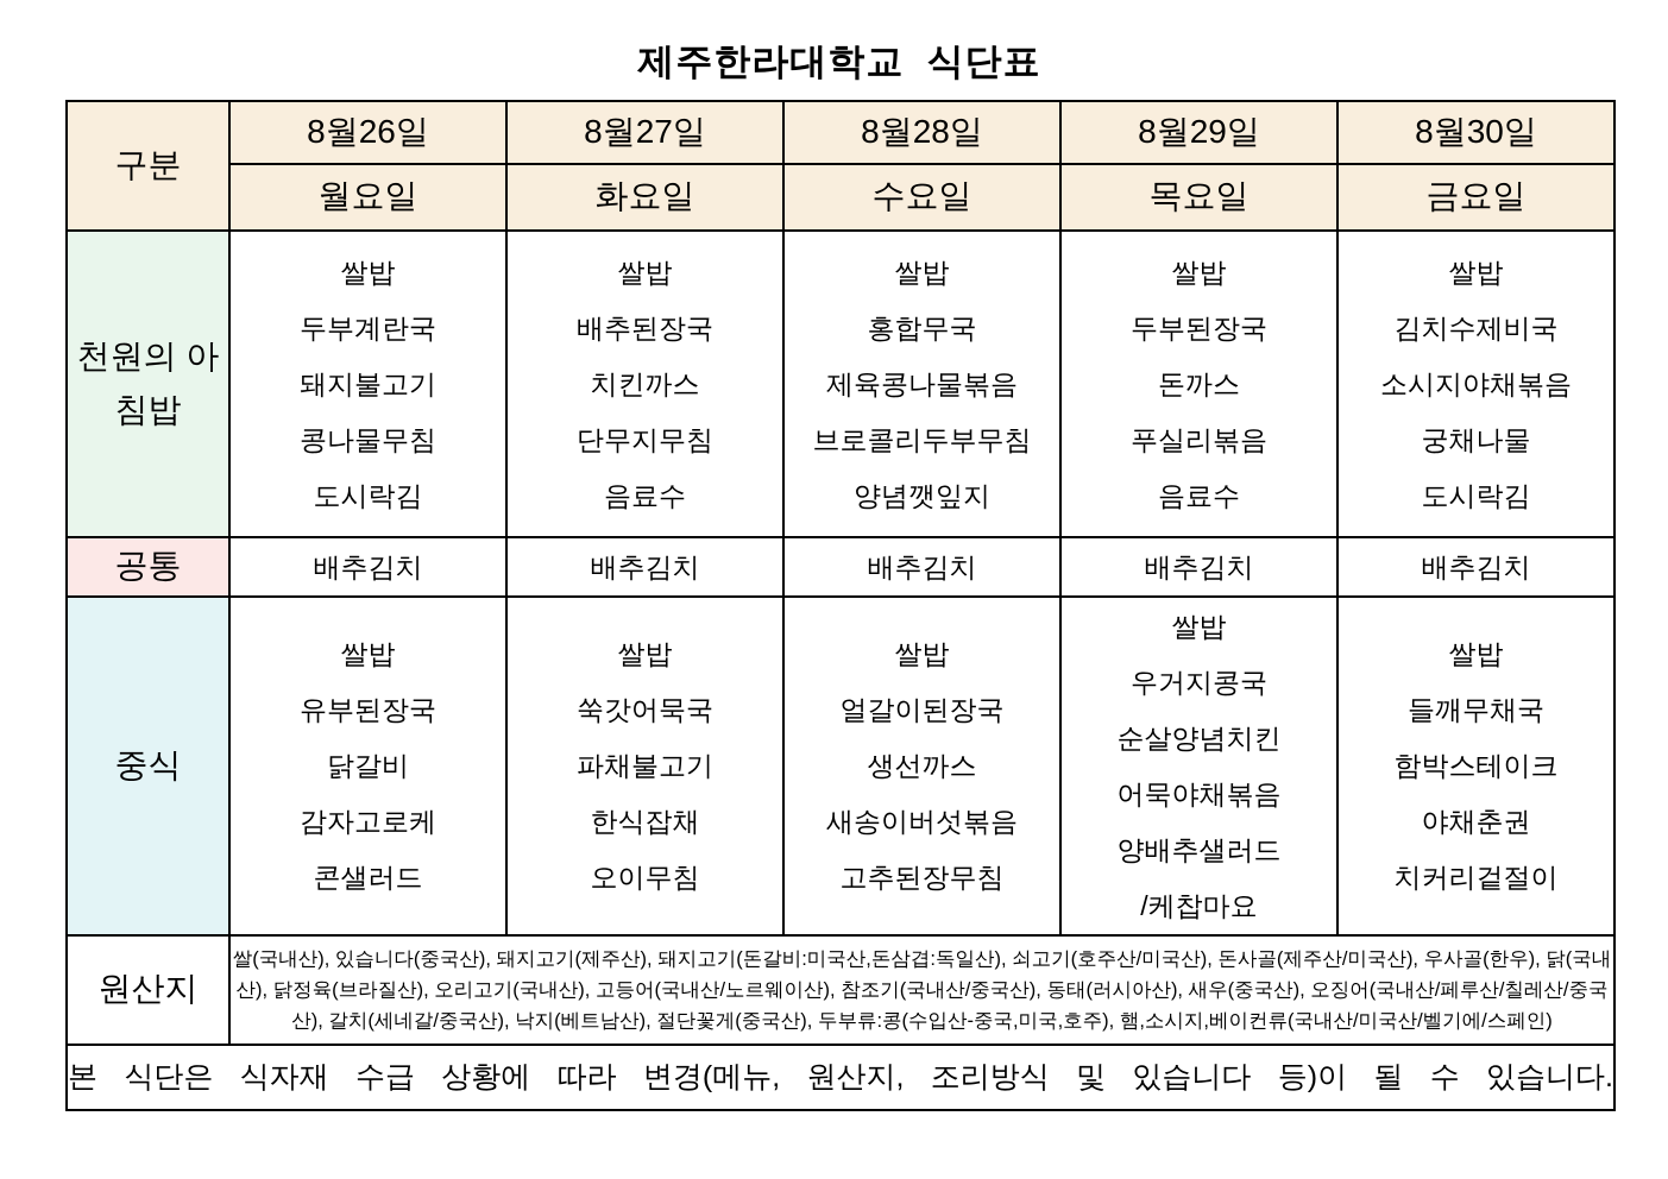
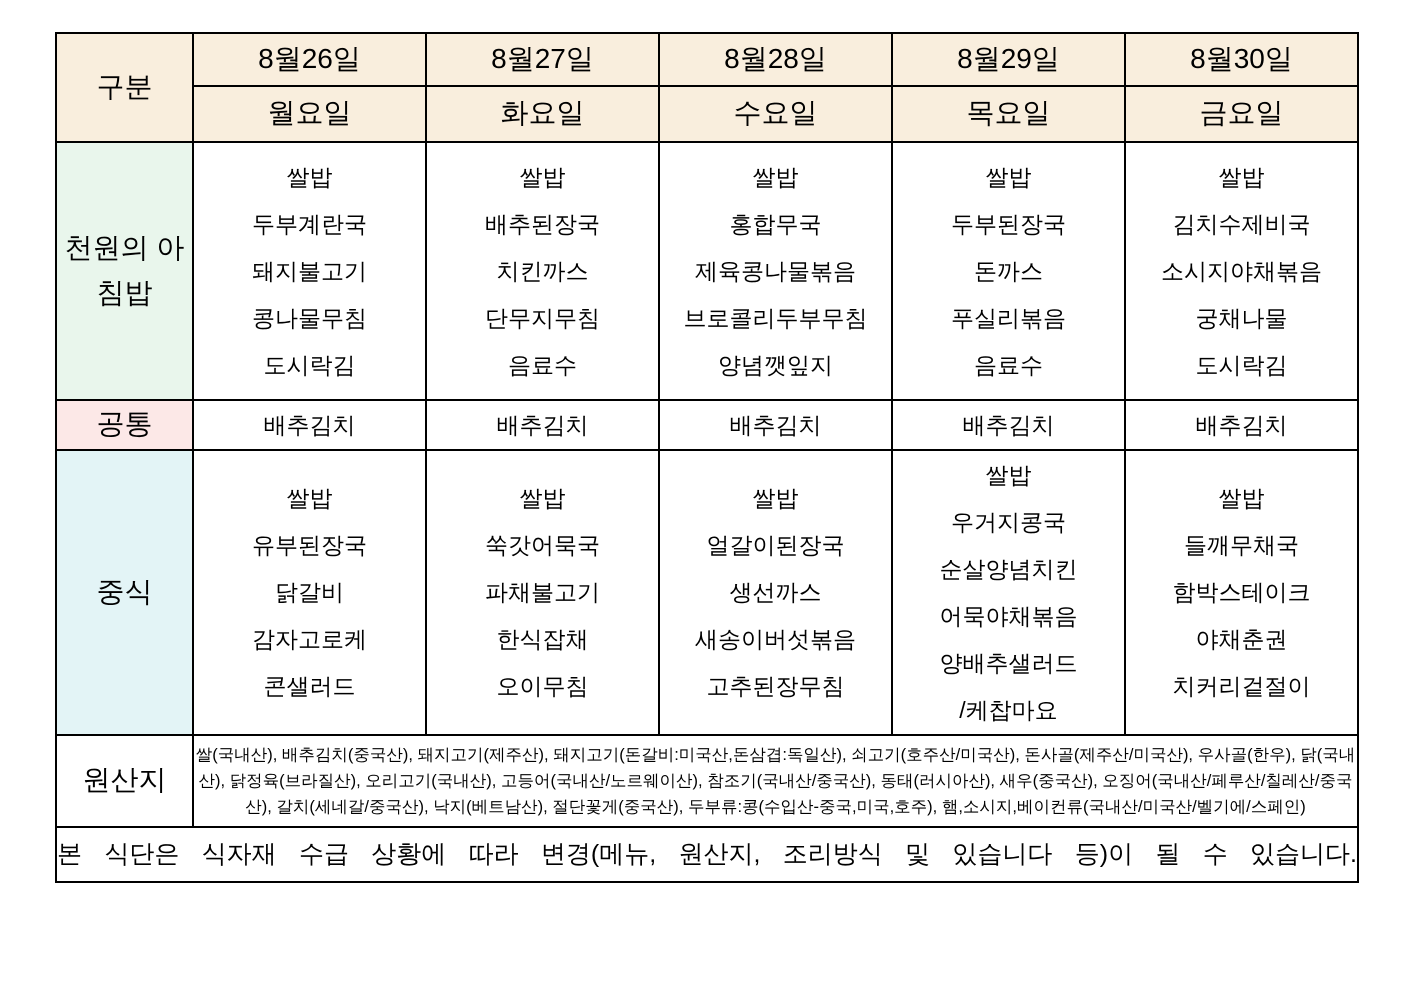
- 제주한라대학교 식단표
  구분	8월26일	8월27일	8월28일	8월29일	8월30일
  월요일	화요일	수요일	목요일	금요일
  천원의 아침밥	쌀밥 두부계란국 돼지불고기 콩나물무침 도시락김	쌀밥 배추된장국 치킨까스 단무지무침 음료수	쌀밥 홍합무국 제육콩나물볶음 브로콜리두부무침 양념깻잎지	쌀밥 두부된장국 돈까스 푸실리볶음 음료수	쌀밥 김치수제비국 소시지야채볶음 궁채나물 도시락김
  공통	배추김치	배추김치	배추김치	배추김치	배추김치
  중식	쌀밥 유부된장국 닭갈비 감자고로케 콘샐러드	쌀밥 쑥갓어묵국 파채불고기 한식잡채 오이무침	쌀밥 얼갈이된장국 생선까스 새송이버섯볶음 고추된장무침	쌀밥 우거지콩국 순살양념치킨 어묵야채볶음 양배추샐러드 /케찹마요	쌀밥 들깨무채국 함박스테이크 야채춘권 치커리겉절이
- 원산지	쌀(국내산), 있습니다(중국산), 돼지고기(제주산), 돼지고기(돈갈비:미국산,돈삼겹:독일산), 쇠고기(호주산/미국산), 돈사골(제주산/미국산), 우사골(한우), 닭(국내산), 닭정육(브라질산), 오리고기(국내산), 고등어(국내산/노르웨이산), 참조기(국내산/중국산), 동태(러시아산), 새우(중국산), 오징어(국내산/페루산/칠레산/중국산), 갈치(세네갈/중국산), 낙지(베트남산), 절단꽃게(중국산), 두부류:콩(수입산-중국,미국,호주), 햄,소시지,베이컨류(국내산/미국산/벨기에/스페인)
+ 원산지	쌀(국내산), 배추김치(중국산), 돼지고기(제주산), 돼지고기(돈갈비:미국산,돈삼겹:독일산), 쇠고기(호주산/미국산), 돈사골(제주산/미국산), 우사골(한우), 닭(국내산), 닭정육(브라질산), 오리고기(국내산), 고등어(국내산/노르웨이산), 참조기(국내산/중국산), 동태(러시아산), 새우(중국산), 오징어(국내산/페루산/칠레산/중국산), 갈치(세네갈/중국산), 낙지(베트남산), 절단꽃게(중국산), 두부류:콩(수입산-중국,미국,호주), 햄,소시지,베이컨류(국내산/미국산/벨기에/스페인)
  본 식단은 식자재 수급 상황에 따라 변경(메뉴, 원산지, 조리방식 및 있습니다 등)이 될 수 있습니다.
